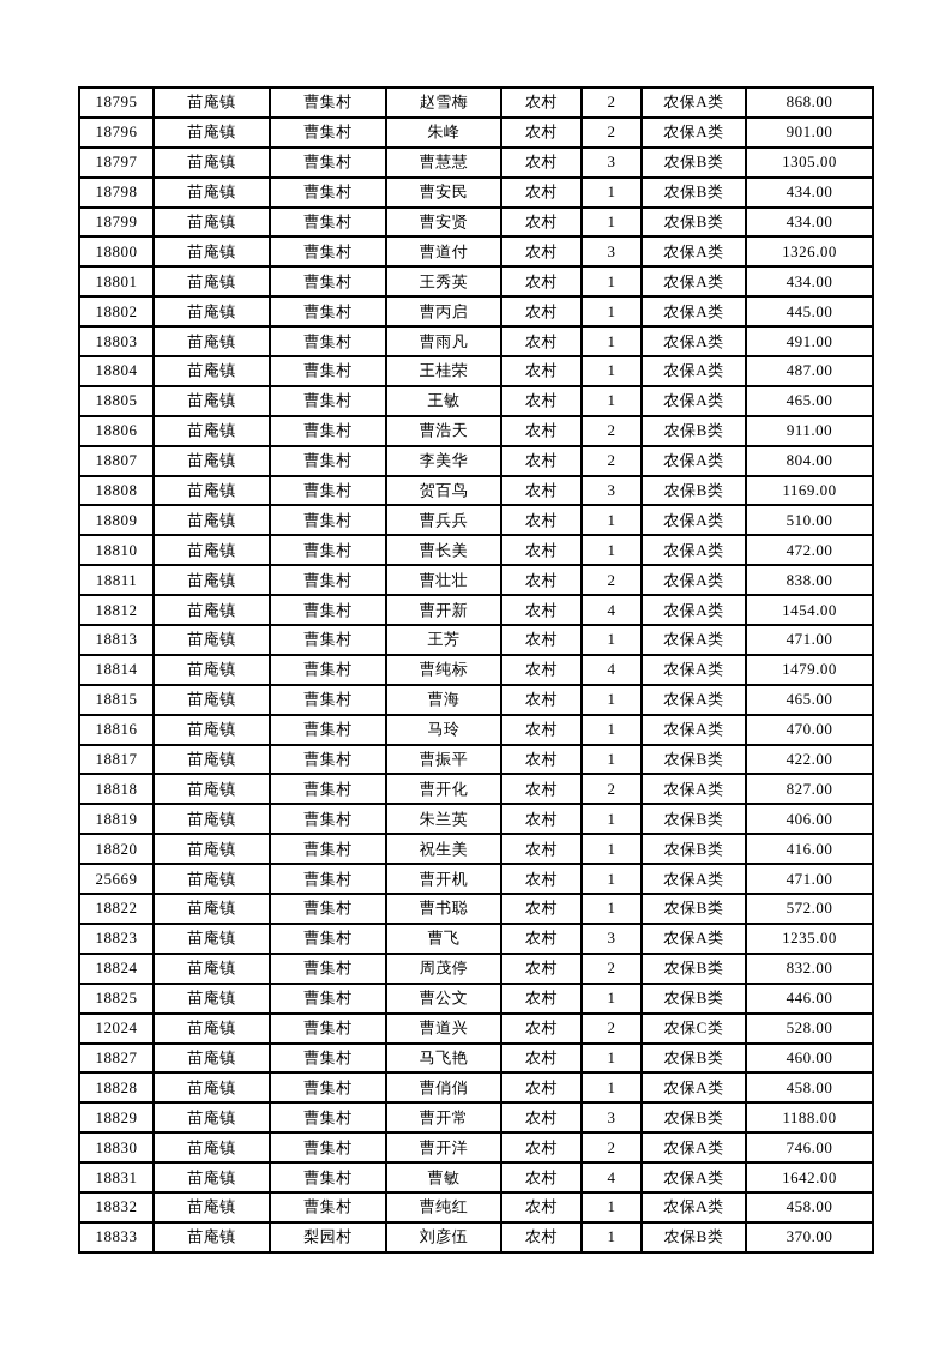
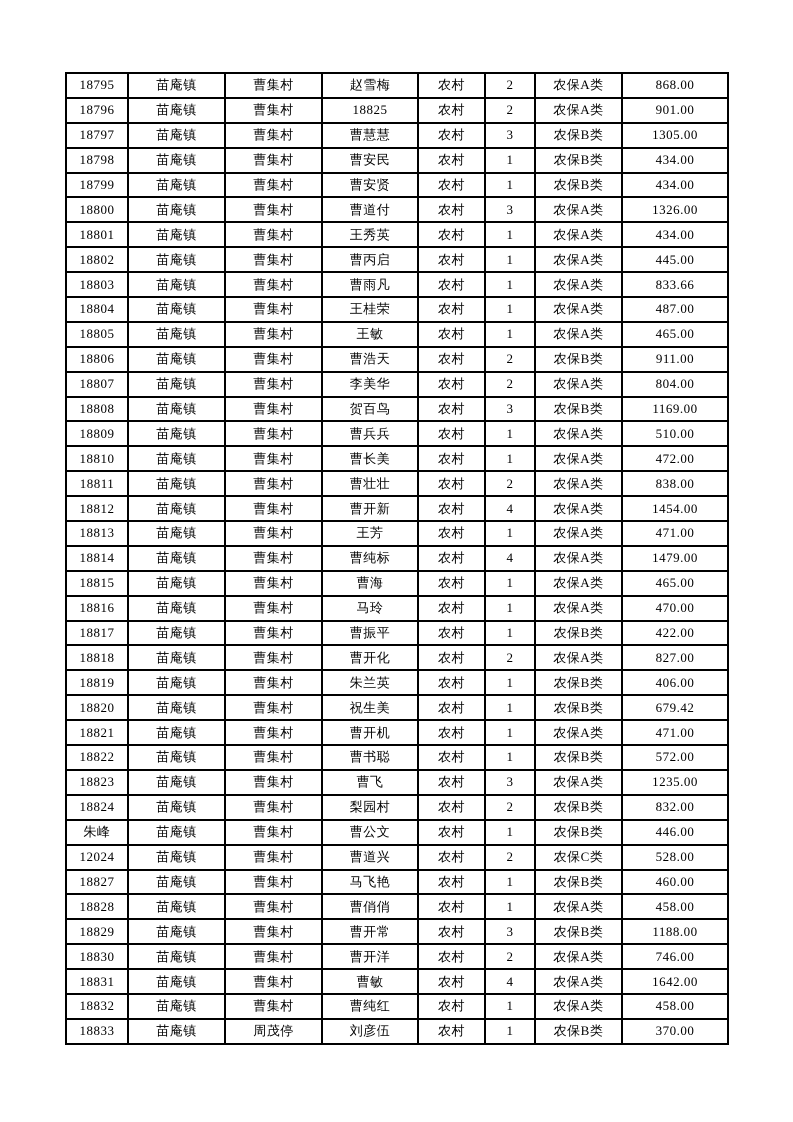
  18795	苗庵镇	曹集村	赵雪梅	农村	2	农保A类	868.00
- 18796	苗庵镇	曹集村	朱峰	农村	2	农保A类	901.00
+ 18796	苗庵镇	曹集村	18825	农村	2	农保A类	901.00
  18797	苗庵镇	曹集村	曹慧慧	农村	3	农保B类	1305.00
  18798	苗庵镇	曹集村	曹安民	农村	1	农保B类	434.00
  18799	苗庵镇	曹集村	曹安贤	农村	1	农保B类	434.00
  18800	苗庵镇	曹集村	曹道付	农村	3	农保A类	1326.00
  18801	苗庵镇	曹集村	王秀英	农村	1	农保A类	434.00
  18802	苗庵镇	曹集村	曹丙启	农村	1	农保A类	445.00
- 18803	苗庵镇	曹集村	曹雨凡	农村	1	农保A类	491.00
+ 18803	苗庵镇	曹集村	曹雨凡	农村	1	农保A类	833.66
  18804	苗庵镇	曹集村	王桂荣	农村	1	农保A类	487.00
  18805	苗庵镇	曹集村	王敏	农村	1	农保A类	465.00
  18806	苗庵镇	曹集村	曹浩天	农村	2	农保B类	911.00
  18807	苗庵镇	曹集村	李美华	农村	2	农保A类	804.00
  18808	苗庵镇	曹集村	贺百鸟	农村	3	农保B类	1169.00
  18809	苗庵镇	曹集村	曹兵兵	农村	1	农保A类	510.00
  18810	苗庵镇	曹集村	曹长美	农村	1	农保A类	472.00
  18811	苗庵镇	曹集村	曹壮壮	农村	2	农保A类	838.00
  18812	苗庵镇	曹集村	曹开新	农村	4	农保A类	1454.00
  18813	苗庵镇	曹集村	王芳	农村	1	农保A类	471.00
  18814	苗庵镇	曹集村	曹纯标	农村	4	农保A类	1479.00
  18815	苗庵镇	曹集村	曹海	农村	1	农保A类	465.00
  18816	苗庵镇	曹集村	马玲	农村	1	农保A类	470.00
  18817	苗庵镇	曹集村	曹振平	农村	1	农保B类	422.00
  18818	苗庵镇	曹集村	曹开化	农村	2	农保A类	827.00
  18819	苗庵镇	曹集村	朱兰英	农村	1	农保B类	406.00
- 18820	苗庵镇	曹集村	祝生美	农村	1	农保B类	416.00
+ 18820	苗庵镇	曹集村	祝生美	农村	1	农保B类	679.42
- 25669	苗庵镇	曹集村	曹开机	农村	1	农保A类	471.00
+ 18821	苗庵镇	曹集村	曹开机	农村	1	农保A类	471.00
  18822	苗庵镇	曹集村	曹书聪	农村	1	农保B类	572.00
  18823	苗庵镇	曹集村	曹飞	农村	3	农保A类	1235.00
- 18824	苗庵镇	曹集村	周茂停	农村	2	农保B类	832.00
+ 18824	苗庵镇	曹集村	梨园村	农村	2	农保B类	832.00
- 18825	苗庵镇	曹集村	曹公文	农村	1	农保B类	446.00
+ 朱峰	苗庵镇	曹集村	曹公文	农村	1	农保B类	446.00
  12024	苗庵镇	曹集村	曹道兴	农村	2	农保C类	528.00
  18827	苗庵镇	曹集村	马飞艳	农村	1	农保B类	460.00
  18828	苗庵镇	曹集村	曹俏俏	农村	1	农保A类	458.00
  18829	苗庵镇	曹集村	曹开常	农村	3	农保B类	1188.00
  18830	苗庵镇	曹集村	曹开洋	农村	2	农保A类	746.00
  18831	苗庵镇	曹集村	曹敏	农村	4	农保A类	1642.00
  18832	苗庵镇	曹集村	曹纯红	农村	1	农保A类	458.00
- 18833	苗庵镇	梨园村	刘彦伍	农村	1	农保B类	370.00
+ 18833	苗庵镇	周茂停	刘彦伍	农村	1	农保B类	370.00
